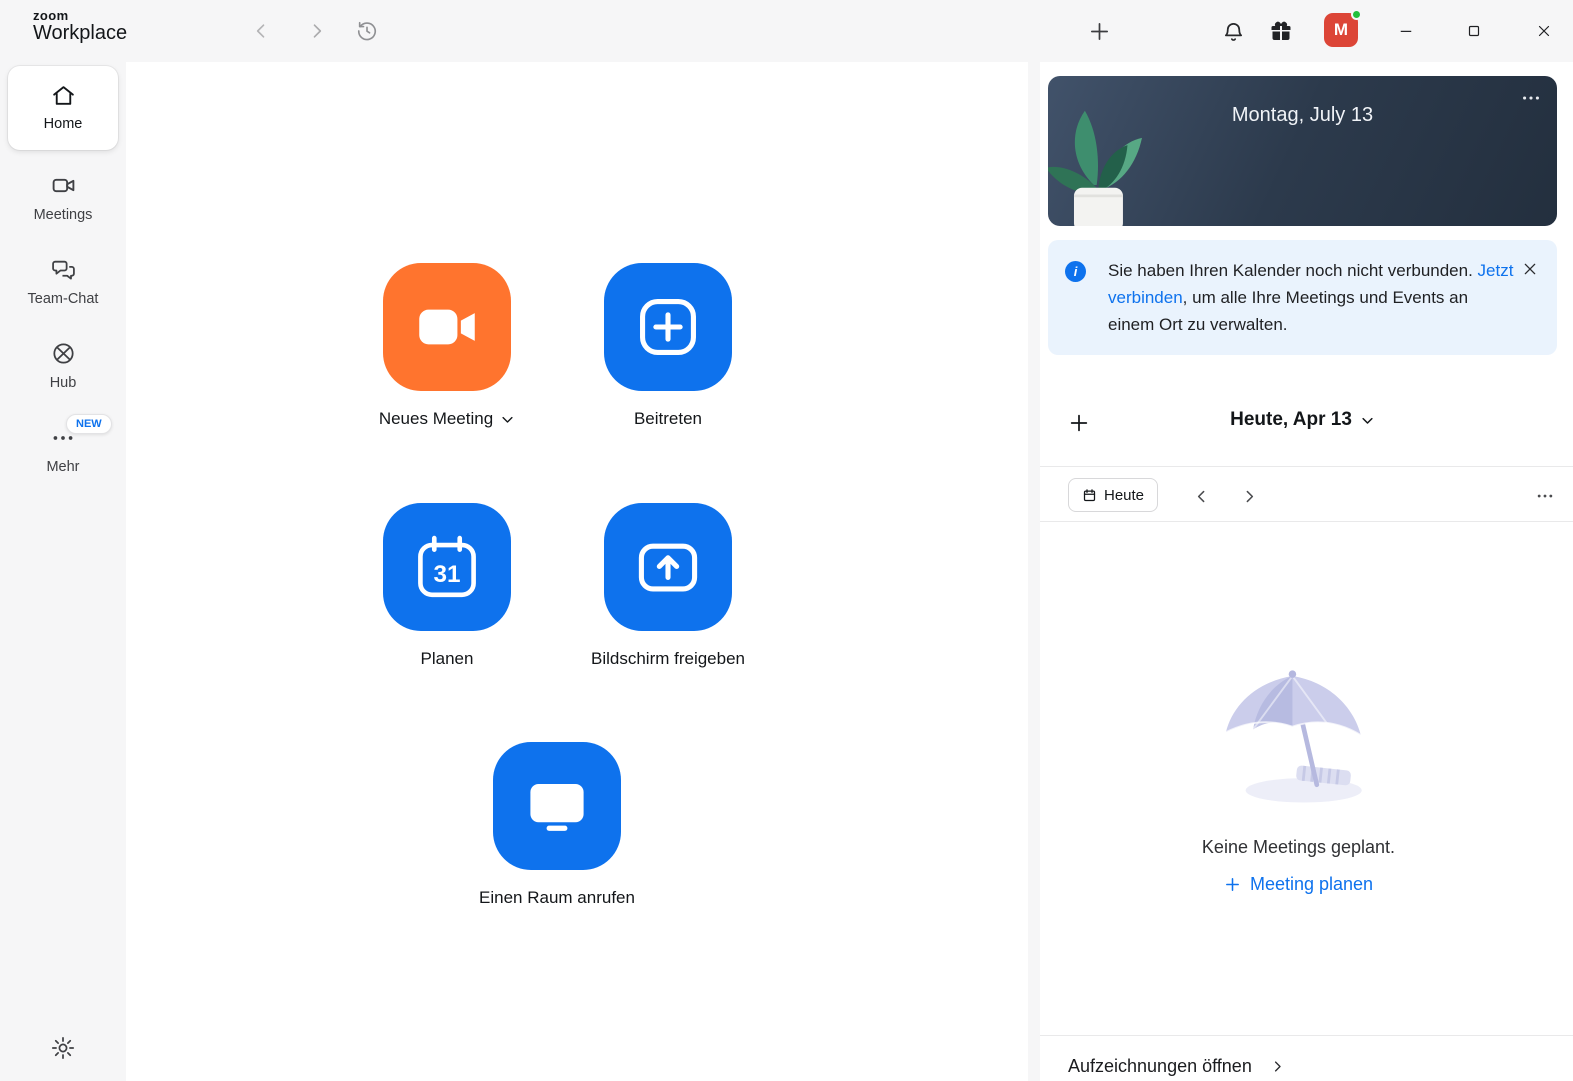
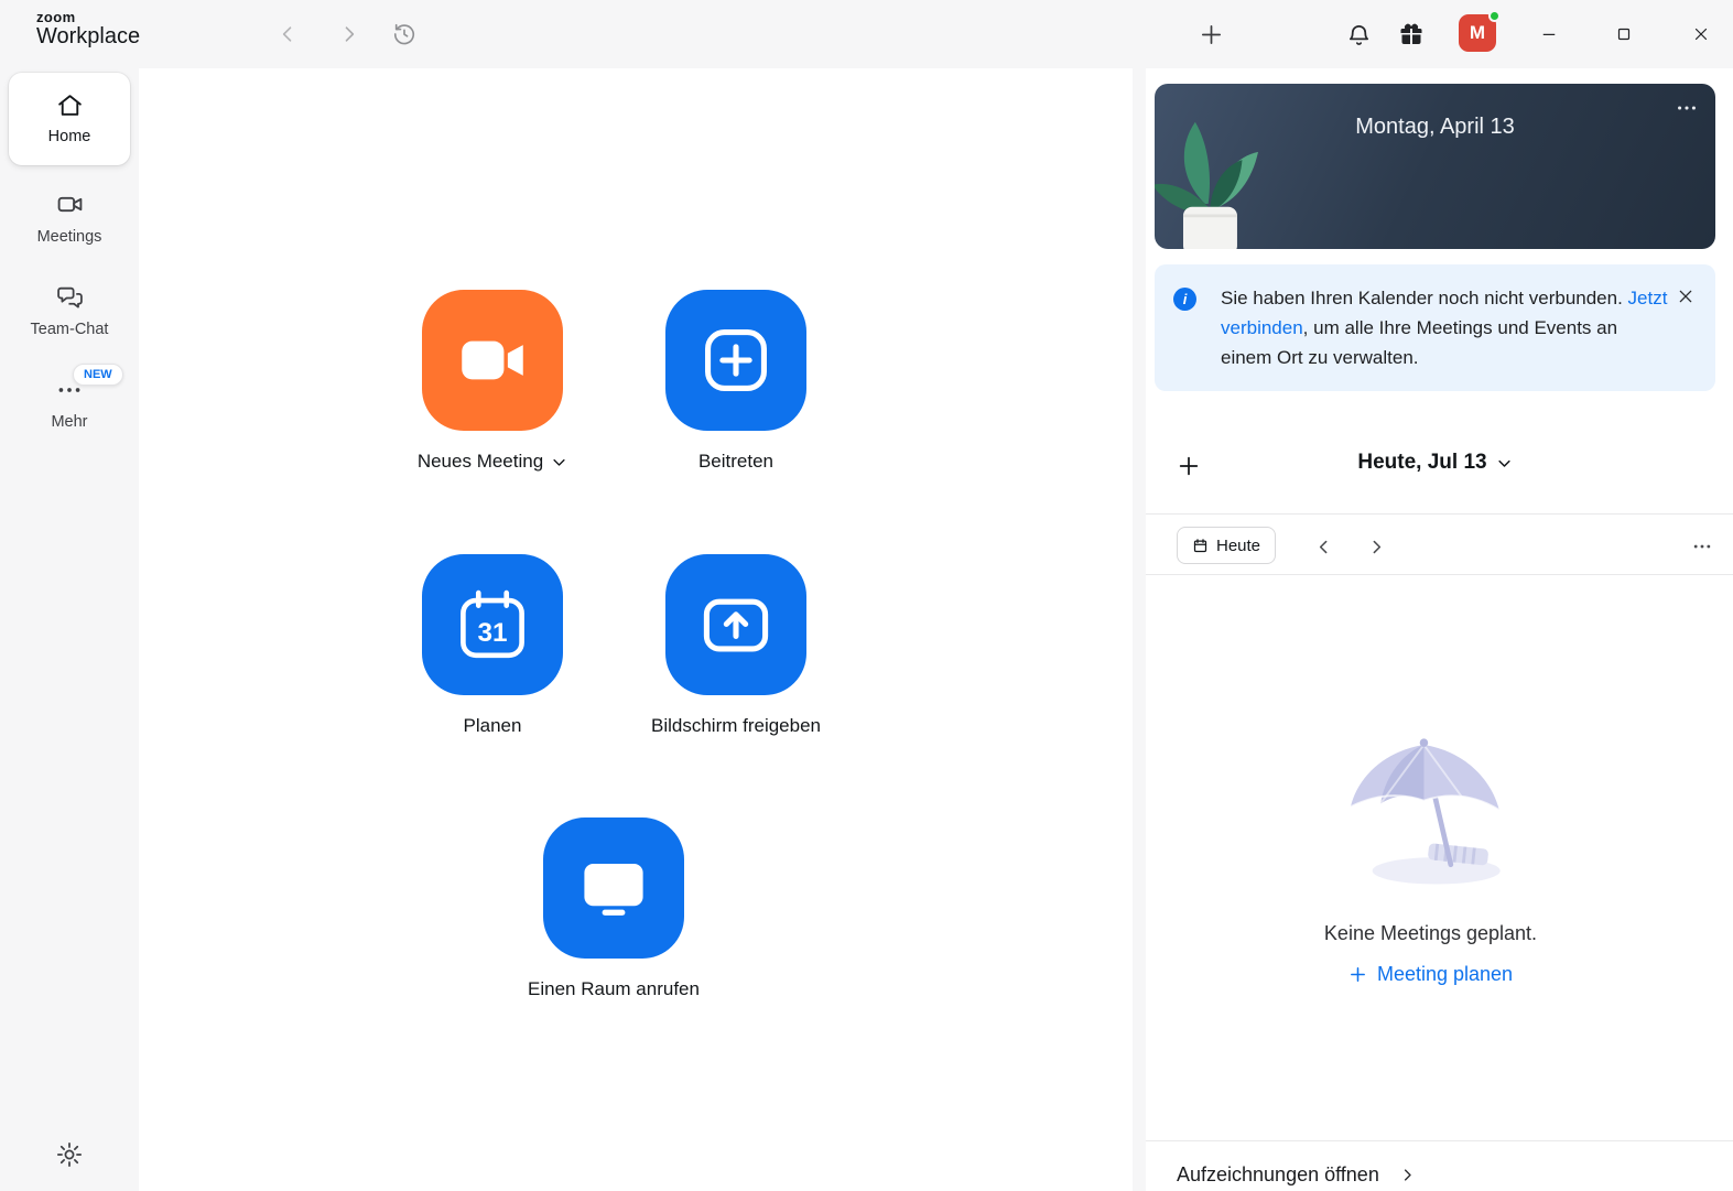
  zoom
  Workplace
  M
  Home
  Meetings
  Team-Chat
- Hub
  NEW
  Mehr
  Neues Meeting
  Beitreten
  31
  Planen
  Bildschirm freigeben
  Einen Raum anrufen
- Montag, July 13
+ Montag, April 13
  i
  Sie haben Ihren Kalender noch nicht verbunden. Jetzt verbinden, um alle Ihre Meetings und Events an einem Ort zu verwalten.
- Heute, Apr 13
+ Heute, Jul 13
  Heute
  Keine Meetings geplant.
  Meeting planen
  Aufzeichnungen öffnen
